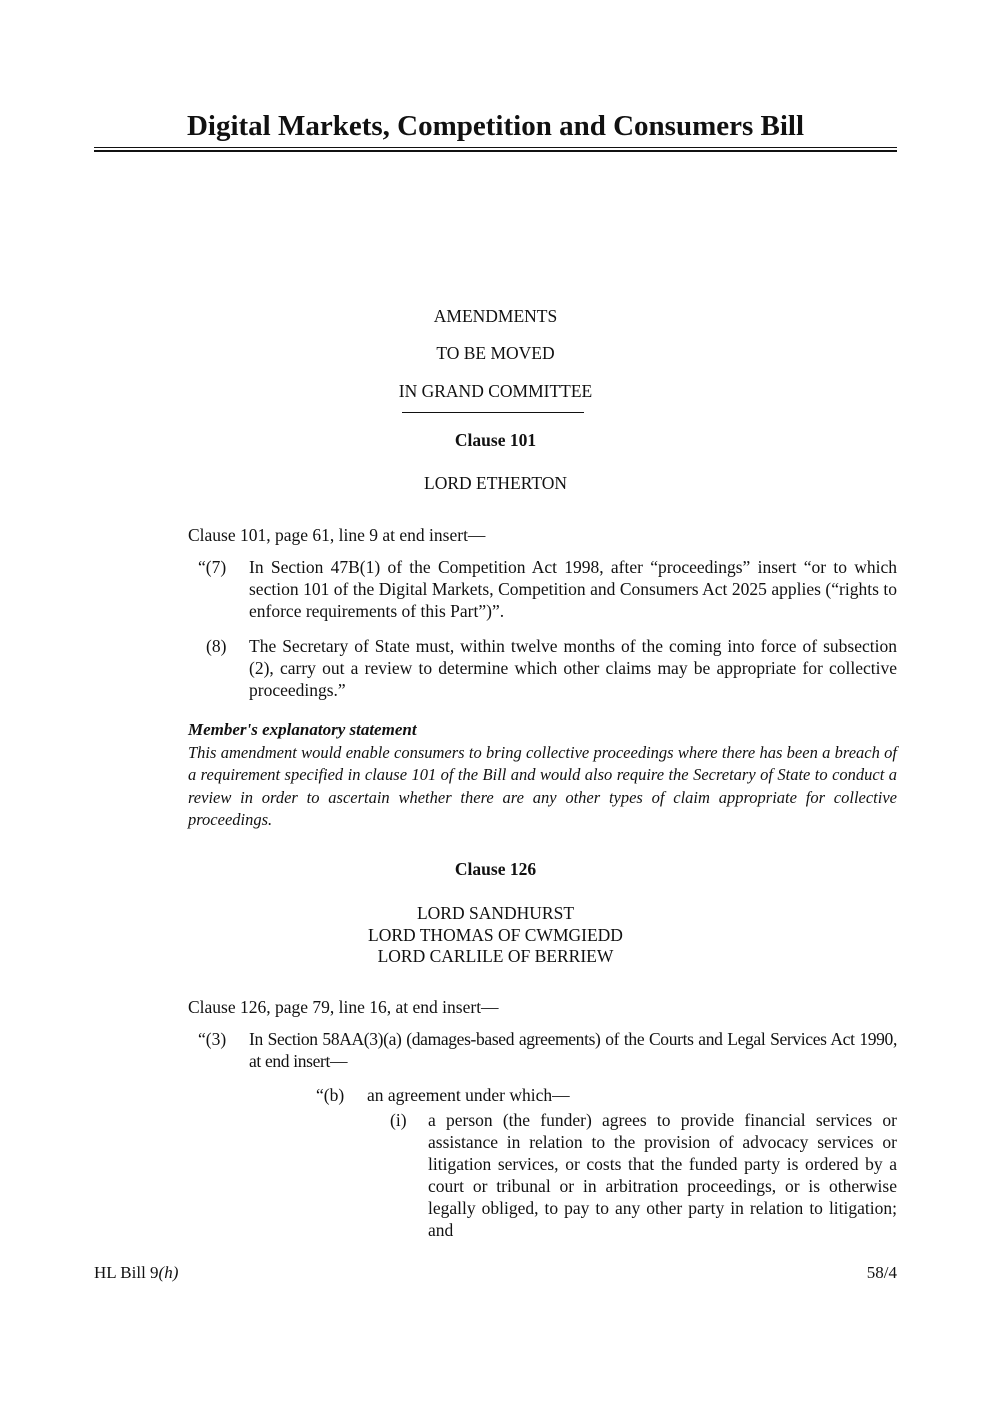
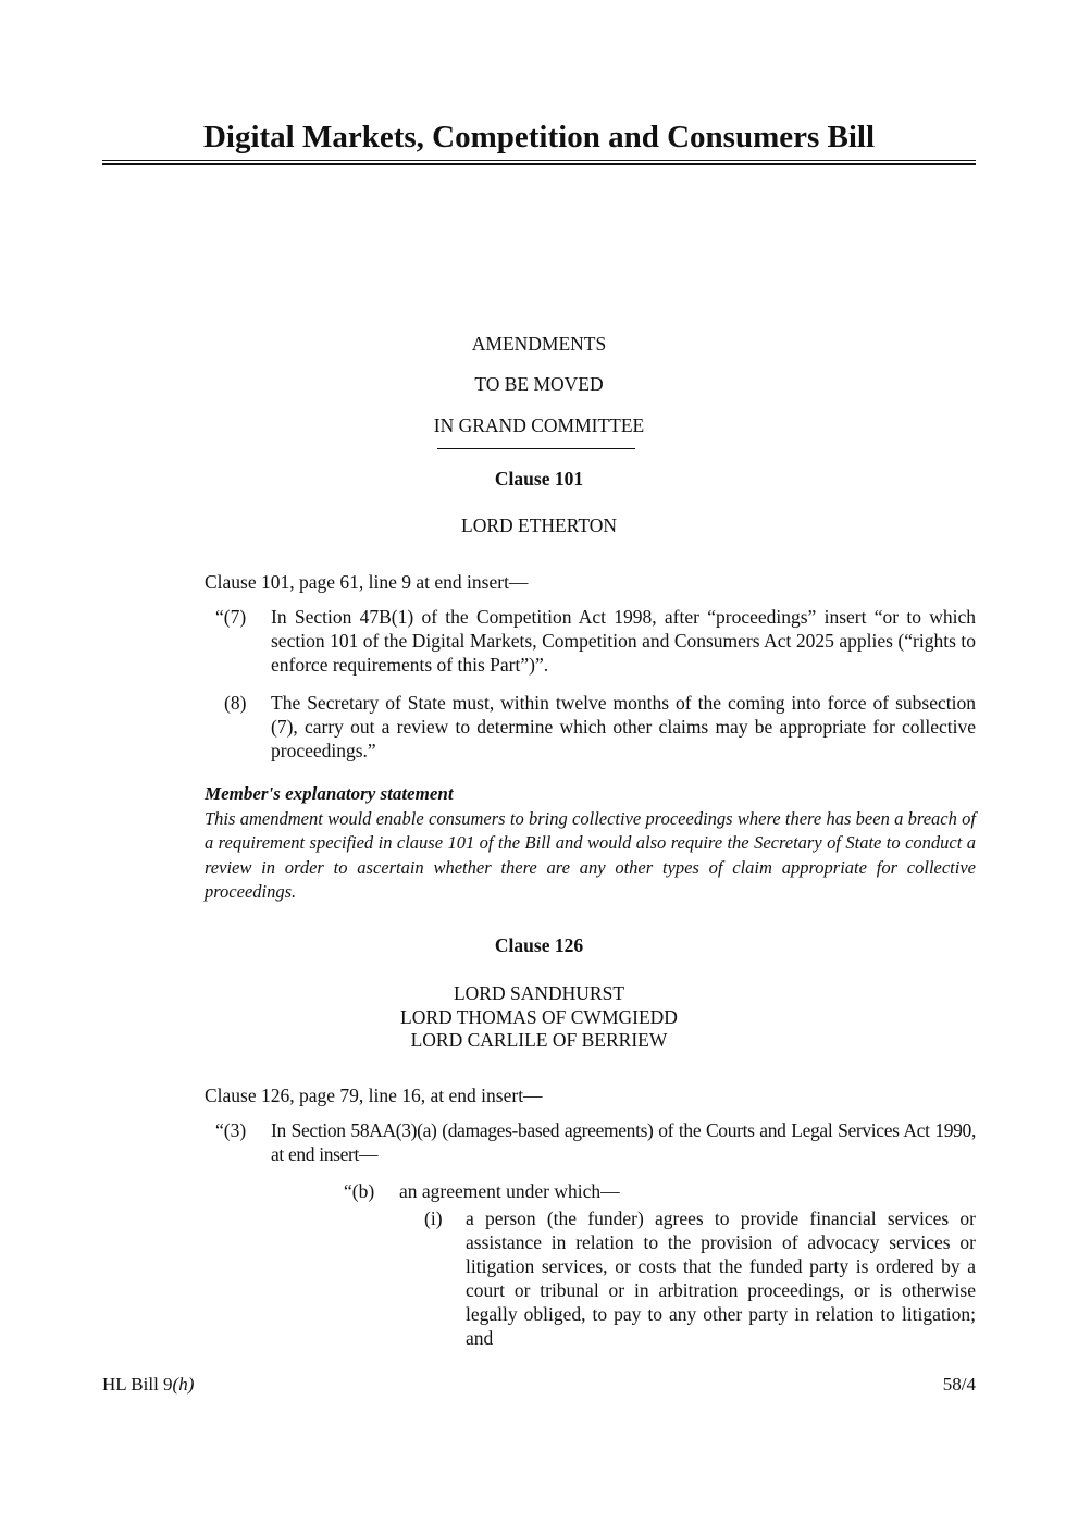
  Digital Markets, Competition and Consumers Bill
  AMENDMENTS
  TO BE MOVED
  IN GRAND COMMITTEE
  Clause 101
  LORD ETHERTON
  Clause 101, page 61, line 9 at end insert—
  “(7)
  In Section 47B(1) of the Competition Act 1998, after “proceedings” insert “or to which section 101 of the Digital Markets, Competition and Consumers Act 2025 applies (“rights to enforce requirements of this Part”)”.
  (8)
- The Secretary of State must, within twelve months of the coming into force of subsection (2), carry out a review to determine which other claims may be appropriate for collective proceedings.”
+ The Secretary of State must, within twelve months of the coming into force of subsection (7), carry out a review to determine which other claims may be appropriate for collective proceedings.”
  Member's explanatory statement
  This amendment would enable consumers to bring collective proceedings where there has been a breach of a requirement specified in clause 101 of the Bill and would also require the Secretary of State to conduct a review in order to ascertain whether there are any other types of claim appropriate for collective proceedings.
  Clause 126
  LORD SANDHURST
  LORD THOMAS OF CWMGIEDD
  LORD CARLILE OF BERRIEW
  Clause 126, page 79, line 16, at end insert—
  “(3)
  In Section 58AA(3)(a) (damages-based agreements) of the Courts and Legal Services Act 1990, at end insert—
  “(b)
  an agreement under which—
  (i)
  a person (the funder) agrees to provide financial services or assistance in relation to the provision of advocacy services or litigation services, or costs that the funded party is ordered by a court or tribunal or in arbitration proceedings, or is otherwise legally obliged, to pay to any other party in relation to litigation; and
  HL Bill 9(h)
  58/4
